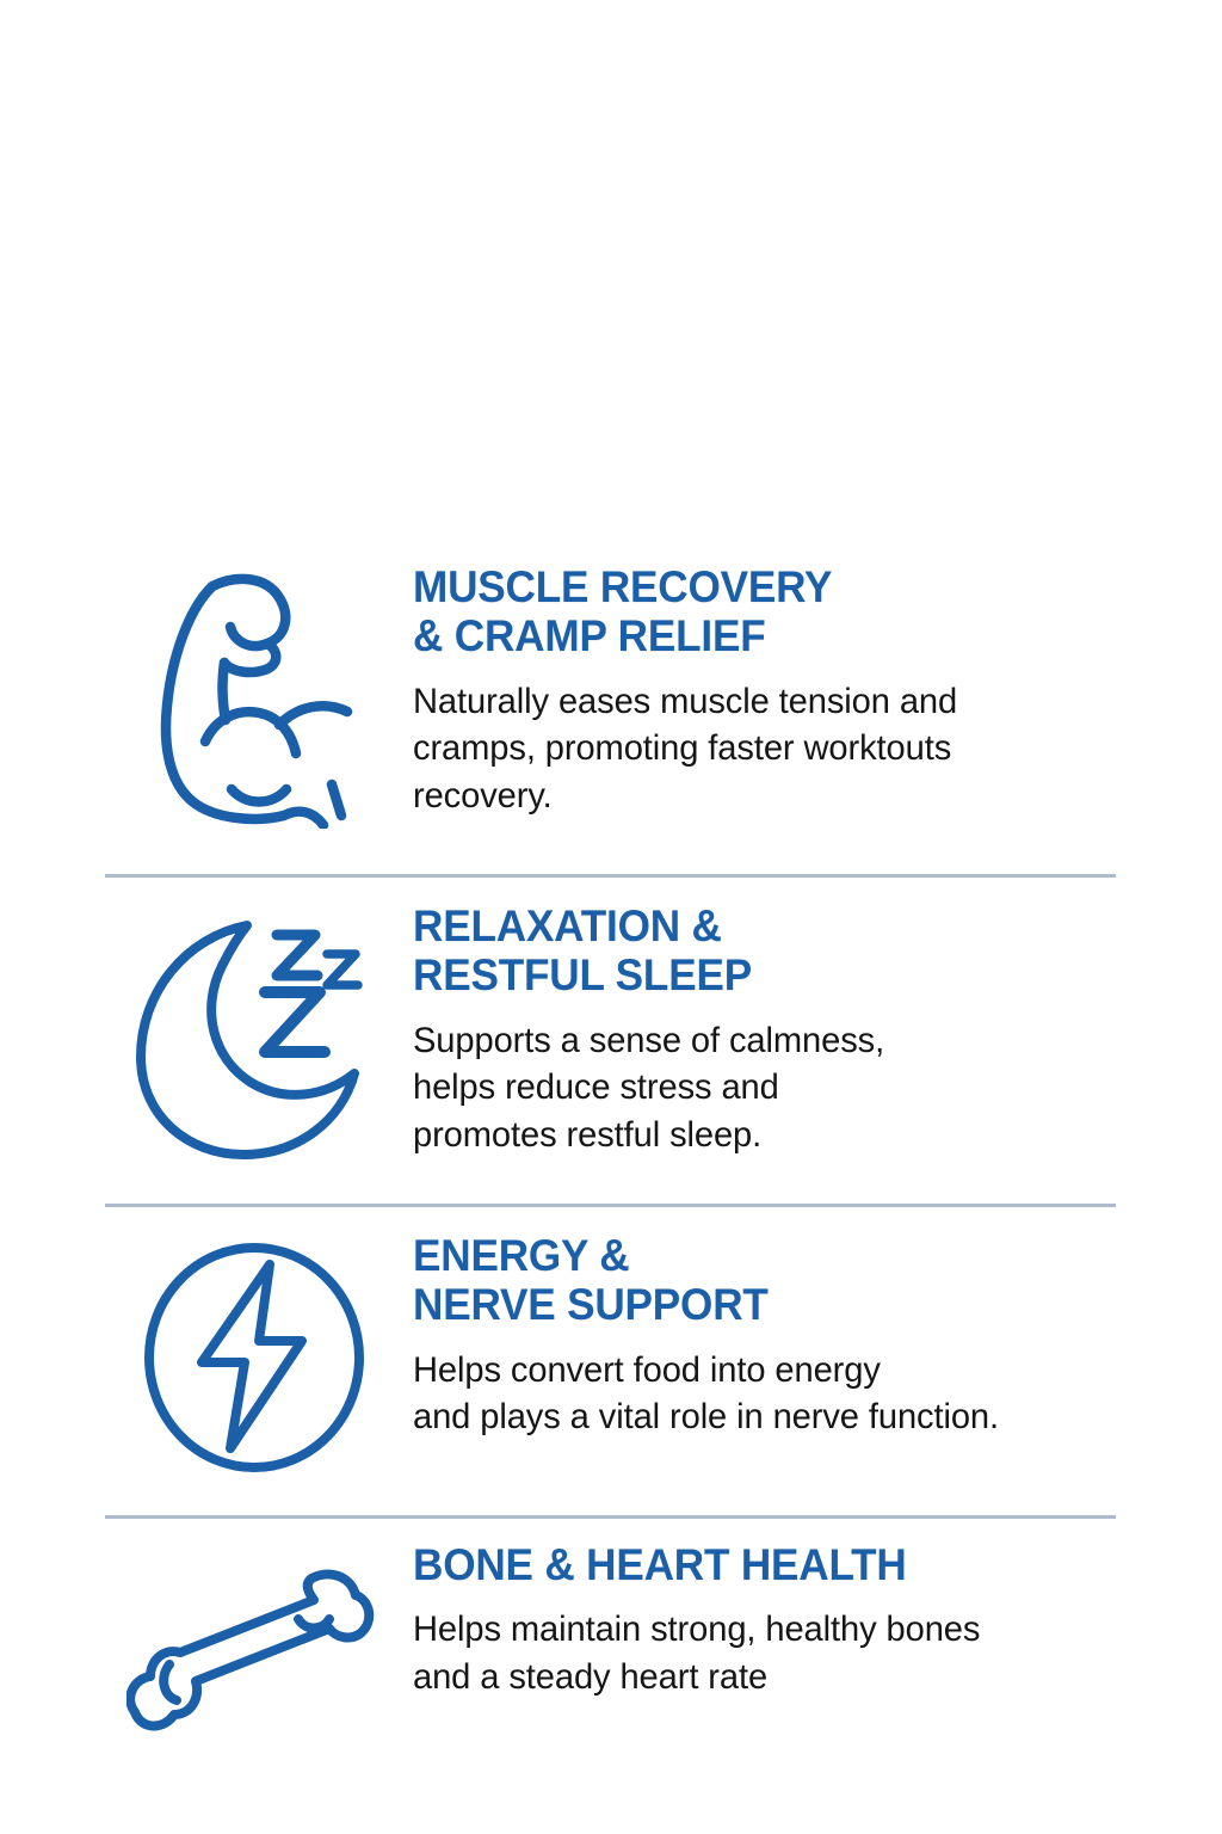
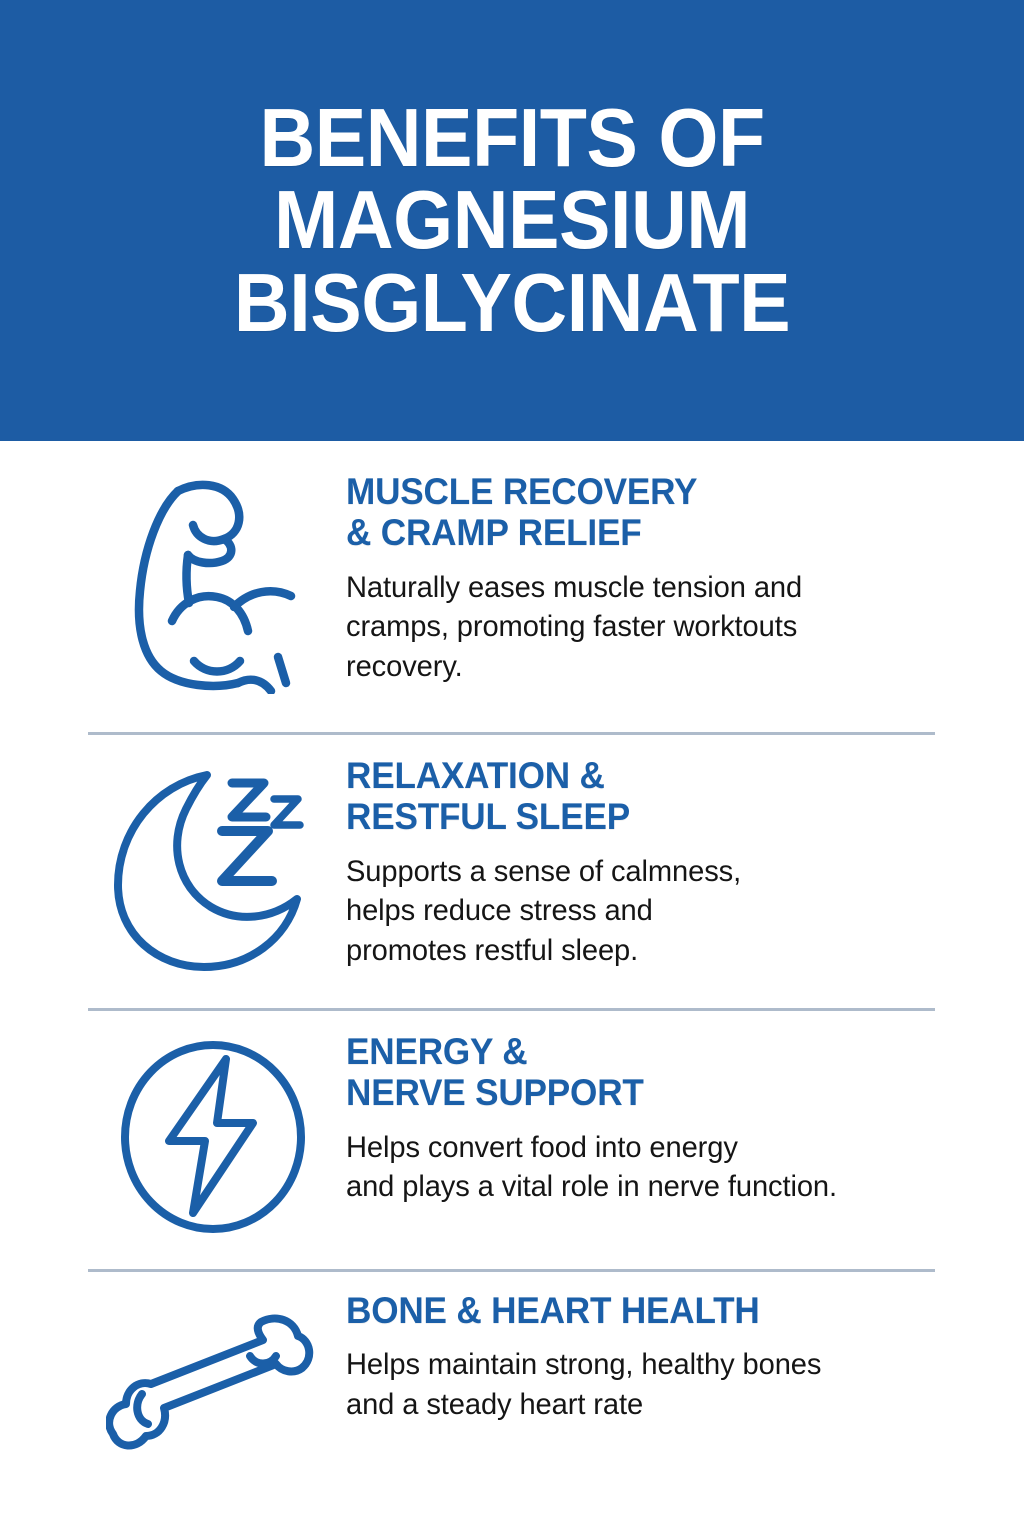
+ BENEFITS OF
+ MAGNESIUM
+ BISGLYCINATE
  MUSCLE RECOVERY
  & CRAMP RELIEF
  Naturally eases muscle tension and
  cramps, promoting faster worktouts
  recovery.
  RELAXATION &
  RESTFUL SLEEP
  Supports a sense of calmness,
  helps reduce stress and
  promotes restful sleep.
  ENERGY &
  NERVE SUPPORT
  Helps convert food into energy
  and plays a vital role in nerve function.
  BONE & HEART HEALTH
  Helps maintain strong, healthy bones
  and a steady heart rate
